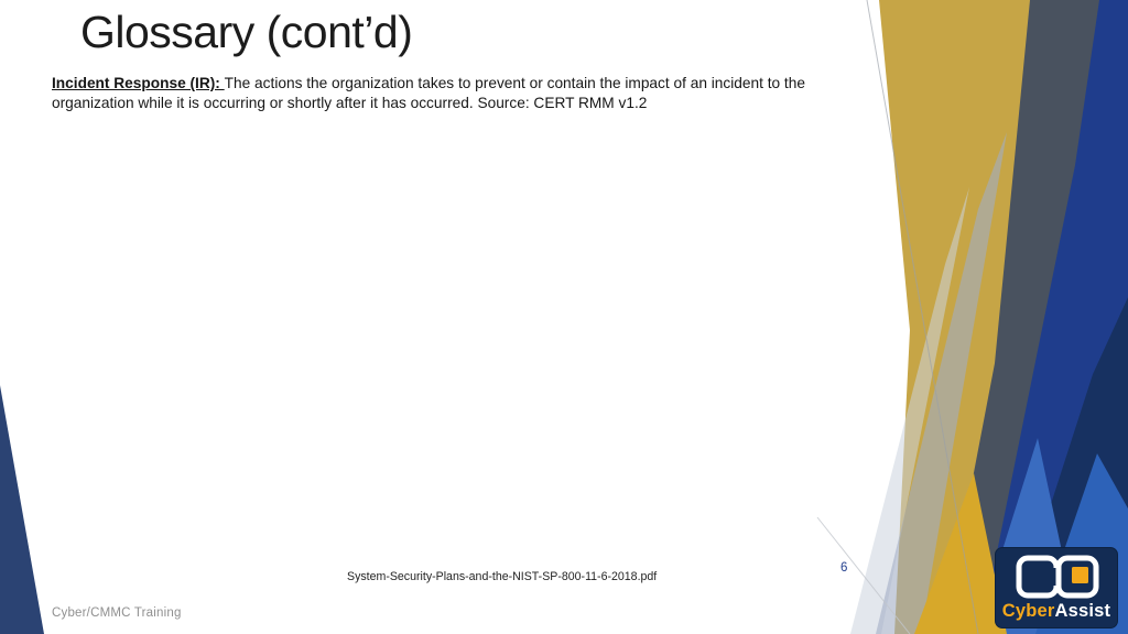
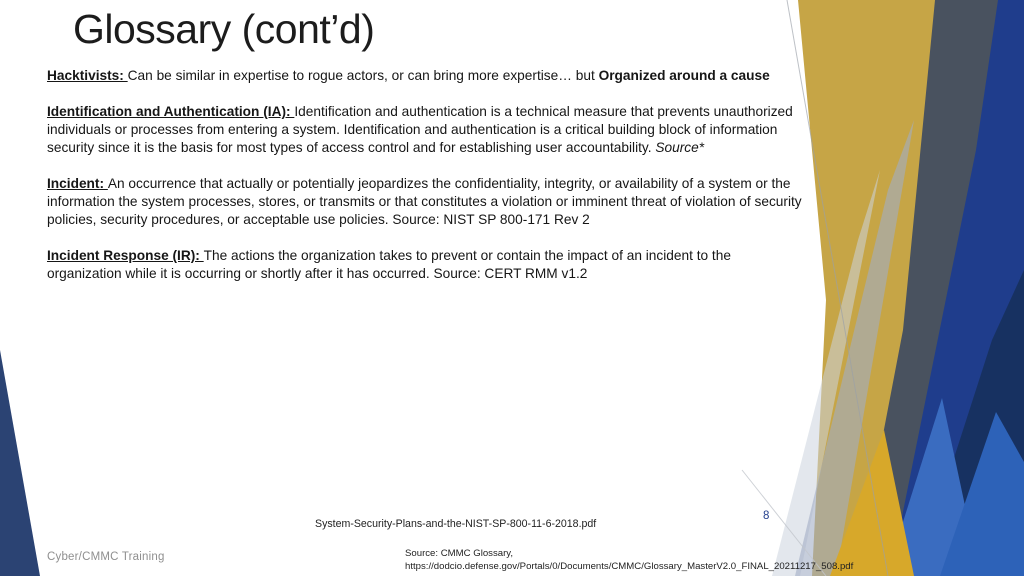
  Glossary (cont’d)
+ Hacktivists: Can be similar in expertise to rogue actors, or can bring more expertise… but Organized around a cause
+ Identification and Authentication (IA): Identification and authentication is a technical measure that prevents unauthorized individuals or processes from entering a system. Identification and authentication is a critical building block of information security since it is the basis for most types of access control and for establishing user accountability. Source*
+ Incident: An occurrence that actually or potentially jeopardizes the confidentiality, integrity, or availability of a system or the information the system processes, stores, or transmits or that constitutes a violation or imminent threat of violation of security policies, security procedures, or acceptable use policies. Source: NIST SP 800-171 Rev 2
  Incident Response (IR): The actions the organization takes to prevent or contain the impact of an incident to the organization while it is occurring or shortly after it has occurred. Source: CERT RMM v1.2
  Cyber/CMMC Training
  System-Security-Plans-and-the-NIST-SP-800-11-6-2018.pdf
+ Source: CMMC Glossary,
+ https://dodcio.defense.gov/Portals/0/Documents/CMMC/Glossary_MasterV2.0_FINAL_20211217_508.pdf
- 6
+ 8
- CyberAssist
